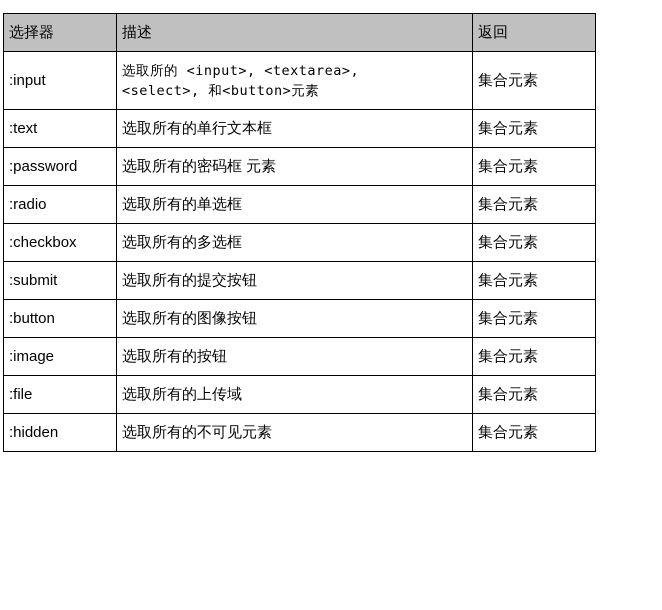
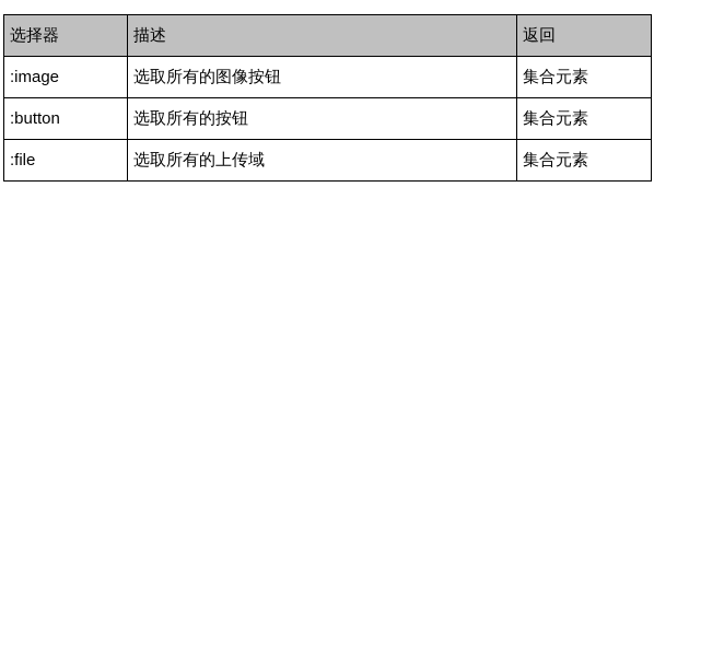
  选择器	描述	返回
- :input	选取所的 <input>, <textarea>,<select>, 和<button>元素	集合元素
- :text	选取所有的单行文本框	集合元素
- :password	选取所有的密码框 元素	集合元素
- :radio	选取所有的单选框	集合元素
- :checkbox	选取所有的多选框	集合元素
- :submit	选取所有的提交按钮	集合元素
- :button	选取所有的图像按钮	集合元素
+ :image	选取所有的图像按钮	集合元素
- :image	选取所有的按钮	集合元素
+ :button	选取所有的按钮	集合元素
  :file	选取所有的上传域	集合元素
- :hidden	选取所有的不可见元素	集合元素
